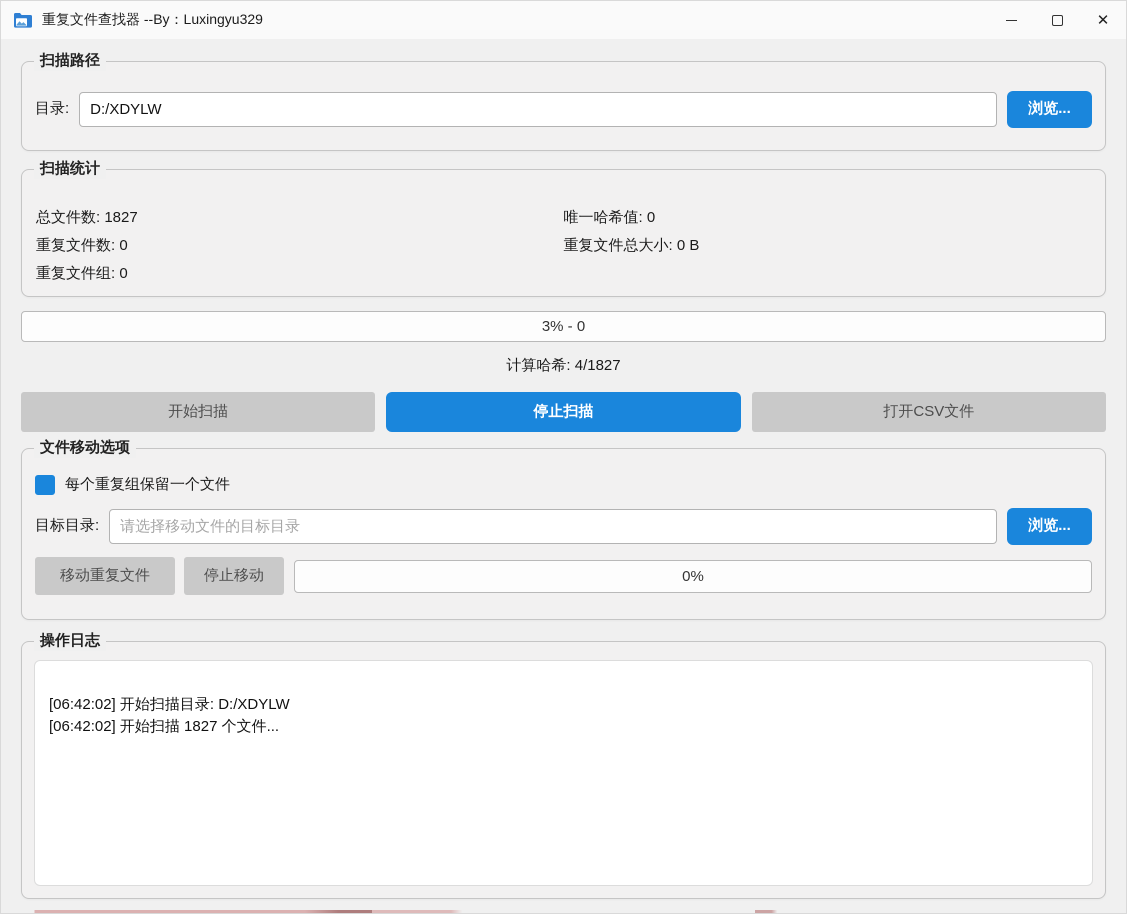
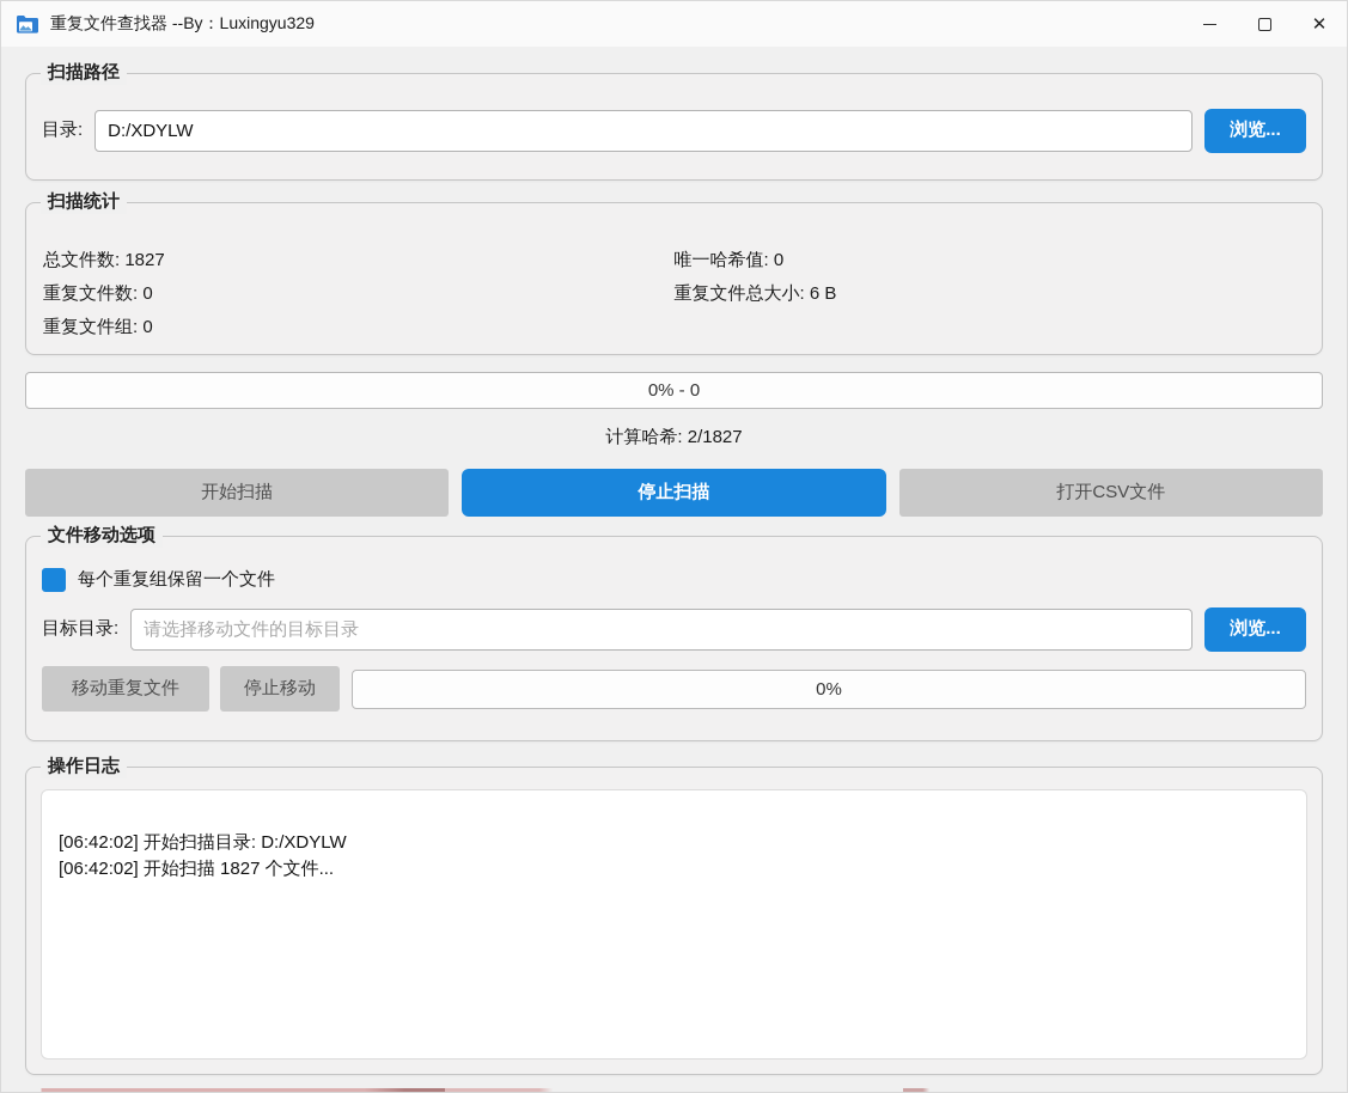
  重复文件查找器 --By：Luxingyu329
  ✕
  扫描路径
  目录:
  D:/XDYLW
  浏览...
  扫描统计
  总文件数: 1827
  重复文件数: 0
  重复文件组: 0
  唯一哈希值: 0
- 重复文件总大小: 0 B
+ 重复文件总大小: 6 B
- 3% - 0
+ 0% - 0
- 计算哈希: 4/1827
+ 计算哈希: 2/1827
  开始扫描
  停止扫描
  打开CSV文件
  文件移动选项
  每个重复组保留一个文件
  目标目录:
  请选择移动文件的目标目录
  浏览...
  移动重复文件
  停止移动
  0%
  操作日志
  [06:42:02] 开始扫描目录: D:/XDYLW
  [06:42:02] 开始扫描 1827 个文件...
